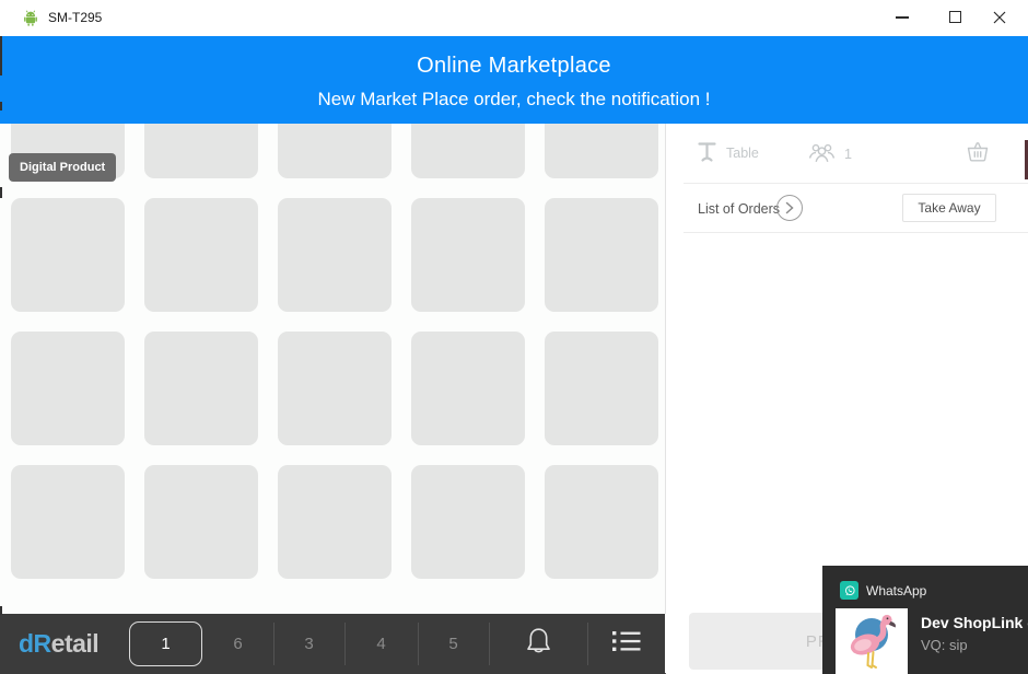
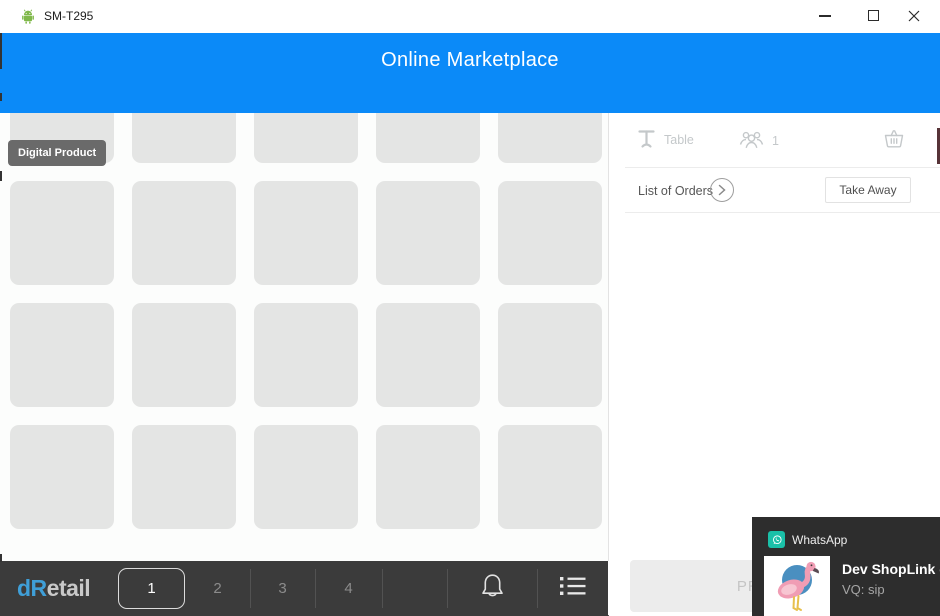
  SM-T295
  Online Marketplace
- New Market Place order, check the notification !
  Digital Product
  Table
  1
  List of Orders
  Take Away
  dRetail
  1
- 6
+ 2
  3
  4
- 5
  WhatsApp
  Dev ShopLink
  VQ: sip
